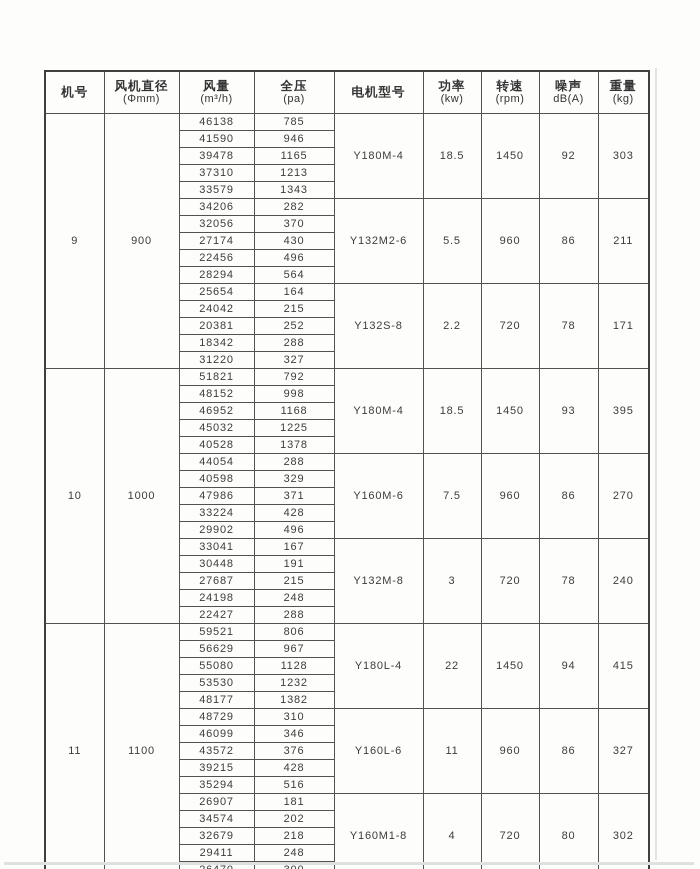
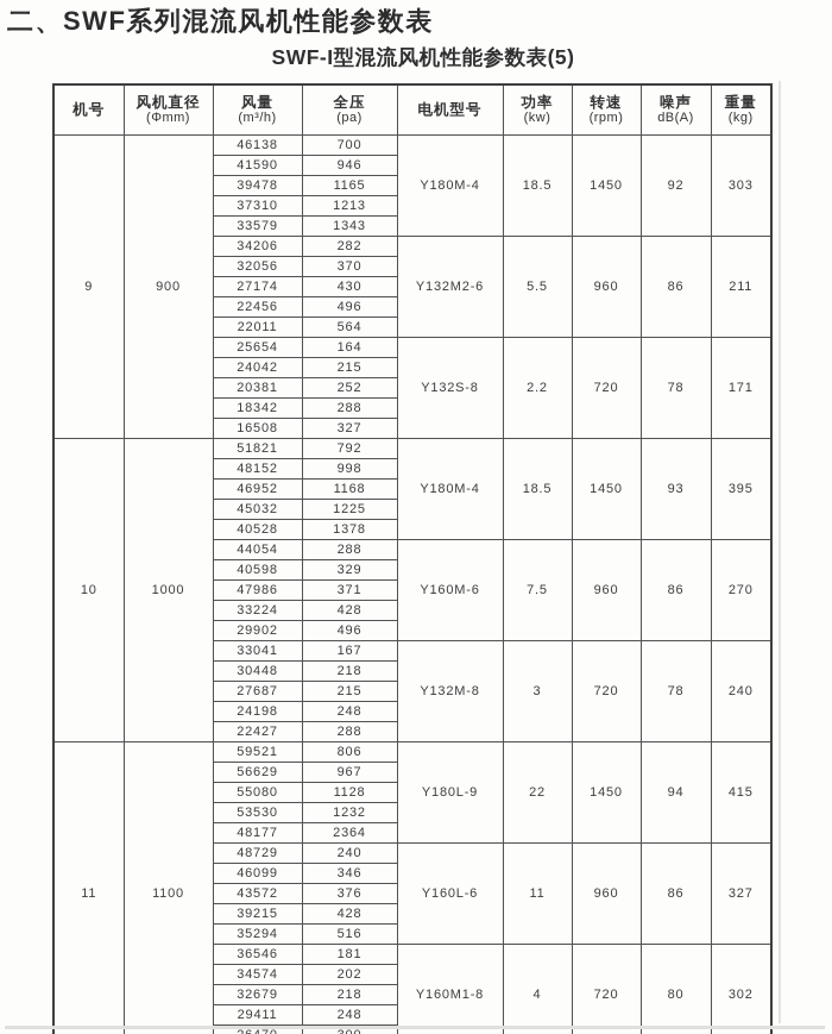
+ 二、SWF系列混流风机性能参数表
+ SWF-I型混流风机性能参数表(5)
  机号	风机直径(Φmm)	风量(m³/h)	全压(pa)	电机型号	功率(kw)	转速(rpm)	噪声dB(A)	重量(kg)
- 9	900	46138	785	Y180M-4	18.5	1450	92	303
+ 9	900	46138	700	Y180M-4	18.5	1450	92	303
  41590	946
  39478	1165
  37310	1213
  33579	1343
  34206	282	Y132M2-6	5.5	960	86	211
  32056	370
  27174	430
  22456	496
- 28294	564
+ 22011	564
  25654	164	Y132S-8	2.2	720	78	171
  24042	215
  20381	252
  18342	288
- 31220	327
+ 16508	327
  10	1000	51821	792	Y180M-4	18.5	1450	93	395
  48152	998
  46952	1168
  45032	1225
  40528	1378
  44054	288	Y160M-6	7.5	960	86	270
  40598	329
  47986	371
  33224	428
  29902	496
  33041	167	Y132M-8	3	720	78	240
- 30448	191
+ 30448	218
  27687	215
  24198	248
  22427	288
- 11	1100	59521	806	Y180L-4	22	1450	94	415
+ 11	1100	59521	806	Y180L-9	22	1450	94	415
  56629	967
  55080	1128
  53530	1232
- 48177	1382
+ 48177	2364
- 48729	310	Y160L-6	11	960	86	327
+ 48729	240	Y160L-6	11	960	86	327
  46099	346
  43572	376
  39215	428
  35294	516
- 26907	181	Y160M1-8	4	720	80	302
+ 36546	181	Y160M1-8	4	720	80	302
  34574	202
  32679	218
  29411	248
